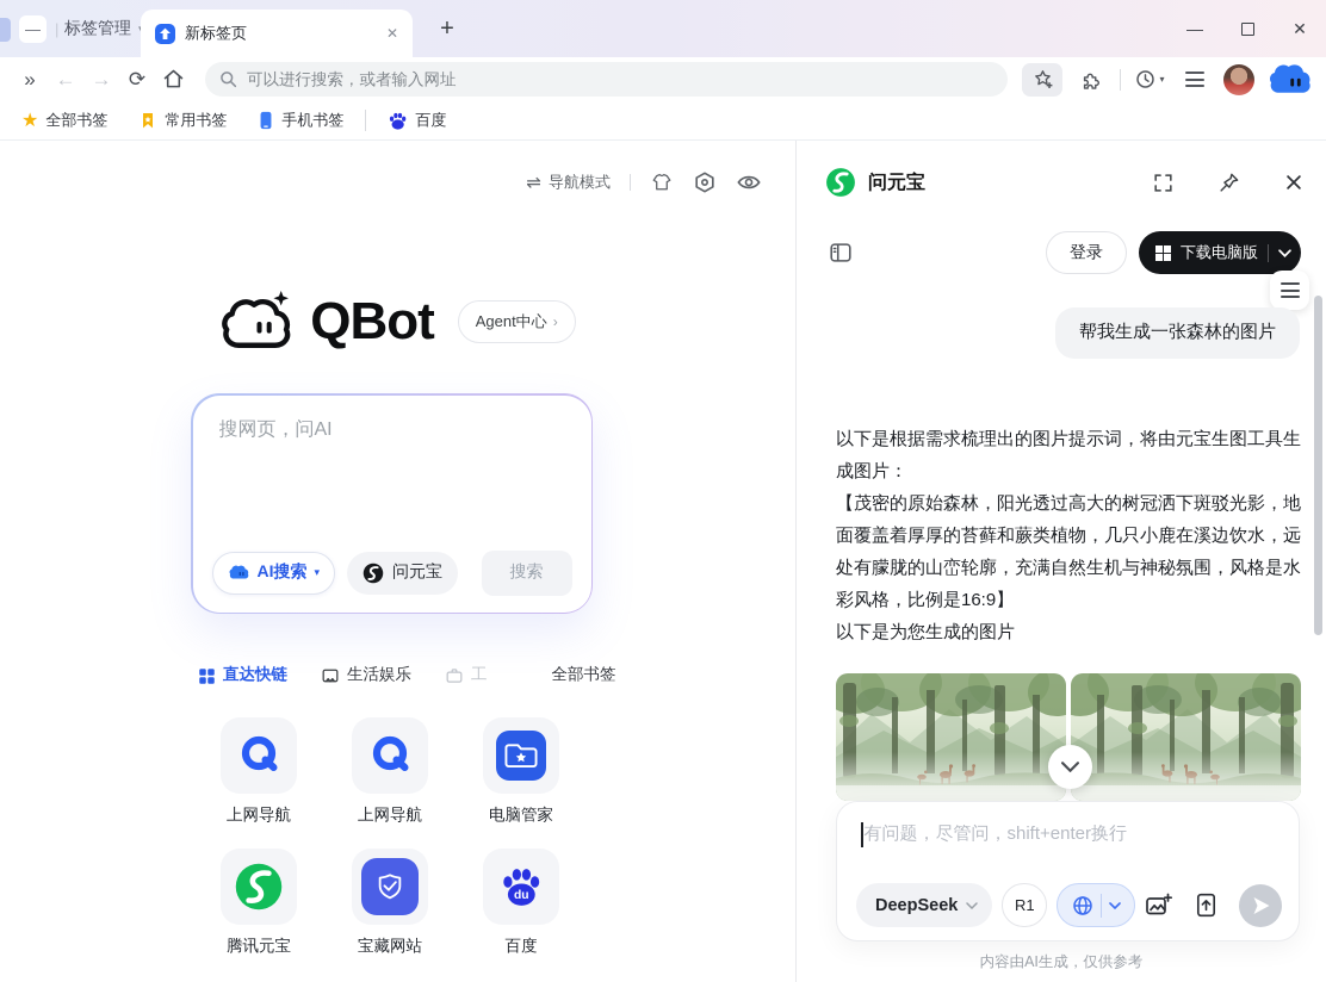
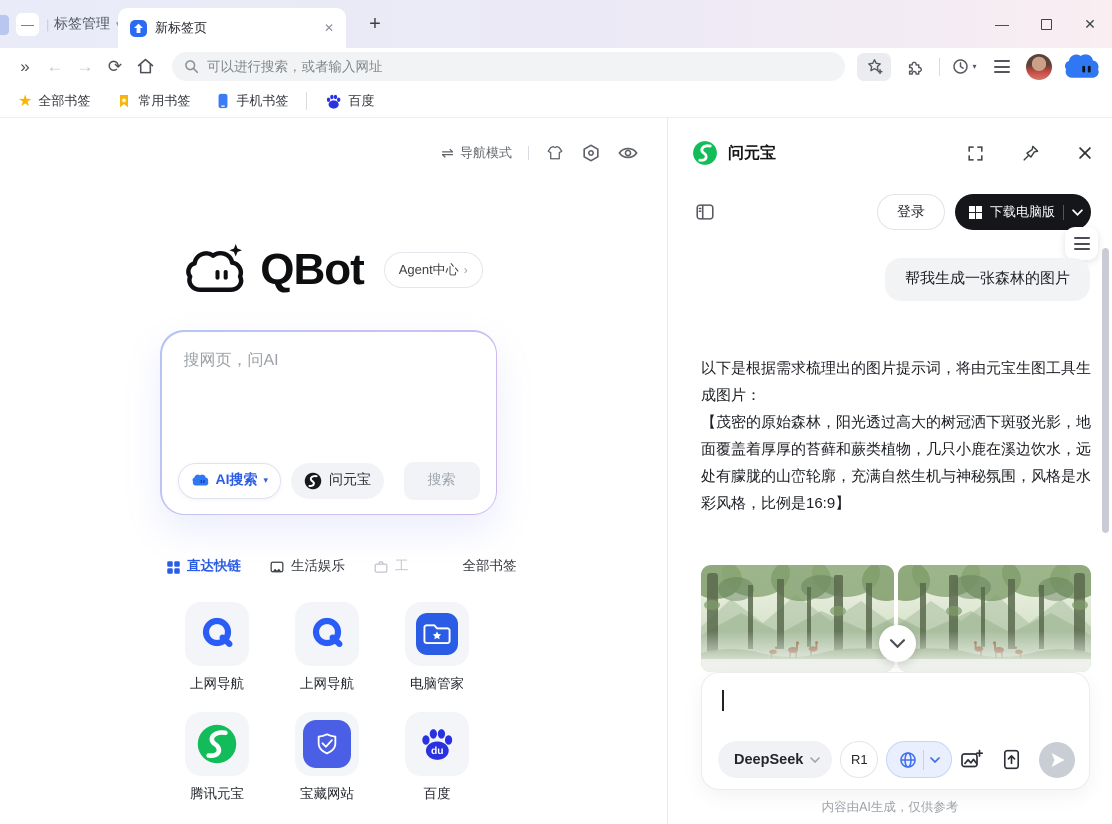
  —
  |
  标签管理
  新标签页
  ✕
  +
  —
  ✕
  »
  ←
  →
  ⟳
  可以进行搜索，或者输入网址
  ▾
  ★
  全部书签
  常用书签
  手机书签
  百度
  ⇌
  导航模式
  QBot
  Agent中心
  ›
  搜网页，问AI
  AI搜索
  ▾
  问元宝
  搜索
  直达快链
  生活娱乐
  工
  全部书签
  上网导航
  上网导航
  电脑管家
  腾讯元宝
  宝藏网站
  du
  百度
  问元宝
  登录
  下载电脑版
  帮我生成一张森林的图片
  以下是根据需求梳理出的图片提示词，将由元宝生图工具生成图片：
  【茂密的原始森林，阳光透过高大的树冠洒下斑驳光影，地面覆盖着厚厚的苔藓和蕨类植物，几只小鹿在溪边饮水，远处有朦胧的山峦轮廓，充满自然生机与神秘氛围，风格是水彩风格，比例是16:9】
- 以下是为您生成的图片
- 有问题，尽管问，shift+enter换行
  DeepSeek
  R1
  内容由AI生成，仅供参考
